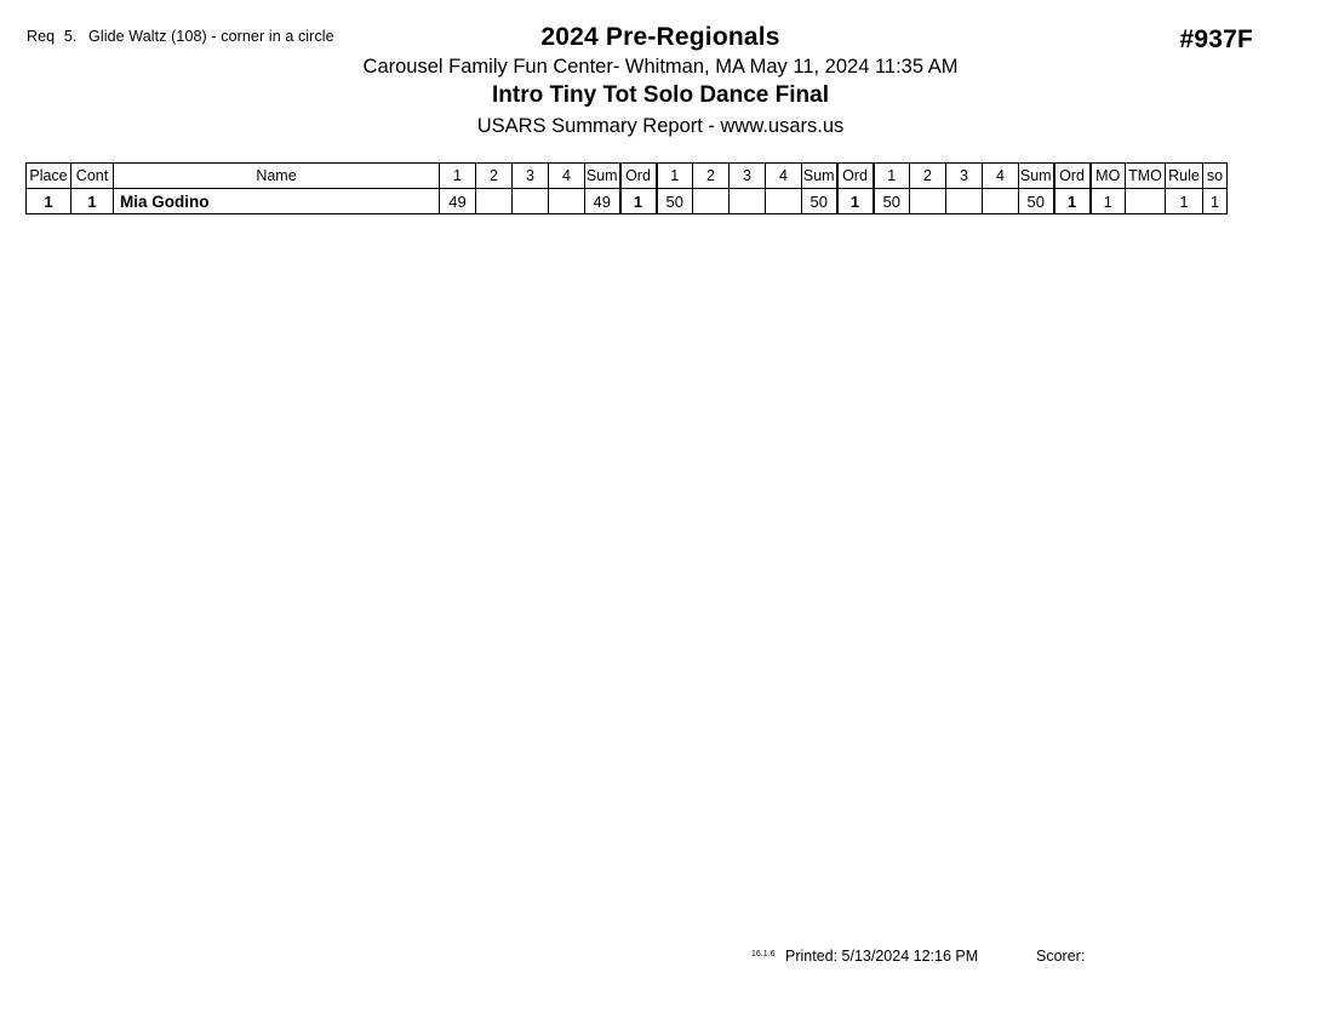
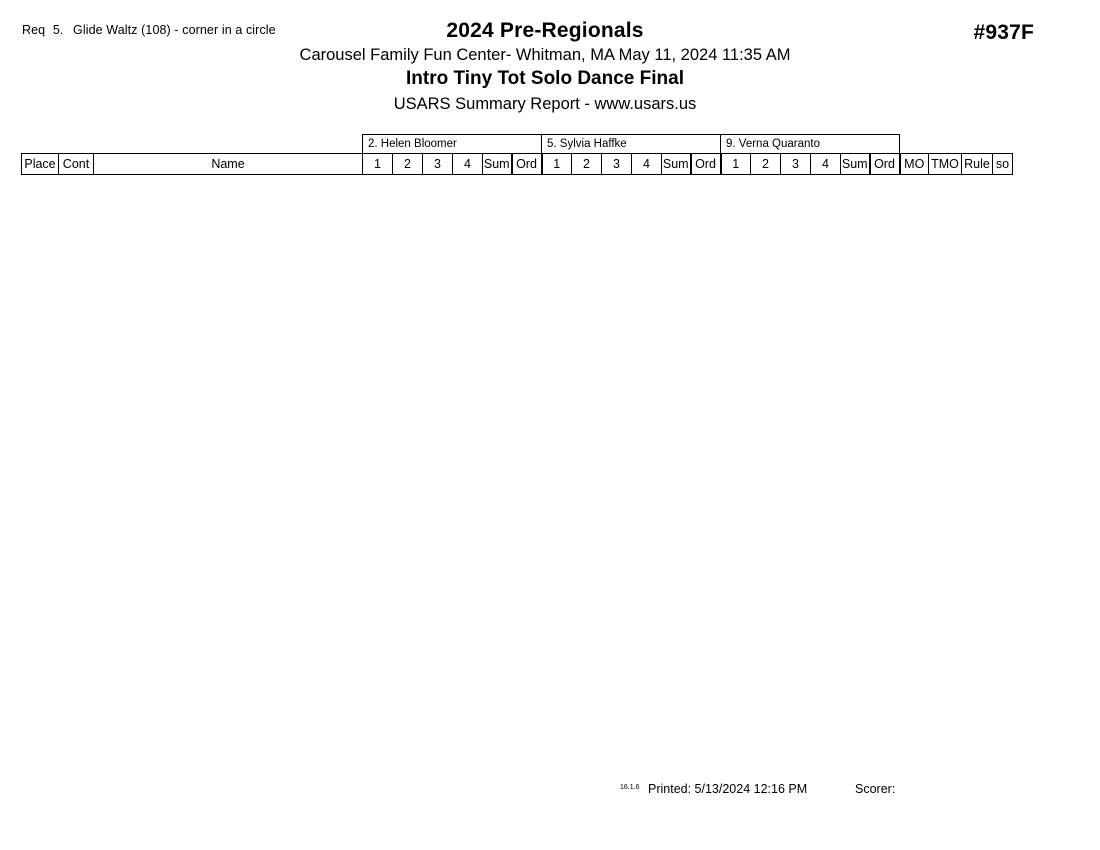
  Req 5. Glide Waltz (108) - corner in a circle
  #937F
  2024 Pre-Regionals
  Carousel Family Fun Center- Whitman, MA May 11, 2024 11:35 AM
  Intro Tiny Tot Solo Dance Final
  USARS Summary Report - www.usars.us
+ 			2. Helen Bloomer	5. Sylvia Haffke	9. Verna Quaranto
  Place	Cont	Name	1	2	3	4	Sum	Ord	1	2	3	4	Sum	Ord	1	2	3	4	Sum	Ord	MO	TMO	Rule	so
- 1	1	Mia Godino	49				49	1	50				50	1	50				50	1	1		1	1
  Printed: 5/13/2024 12:16 PM
  Scorer:
